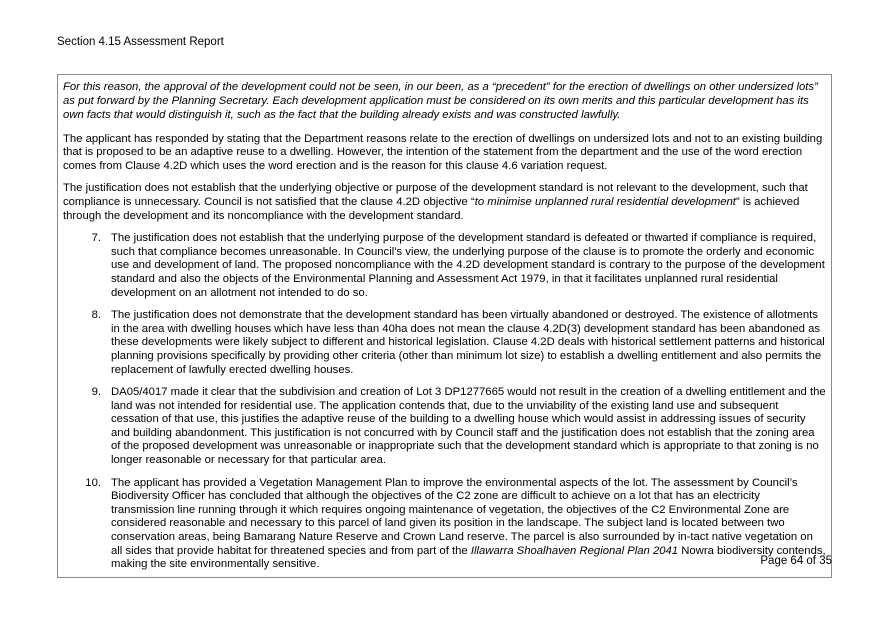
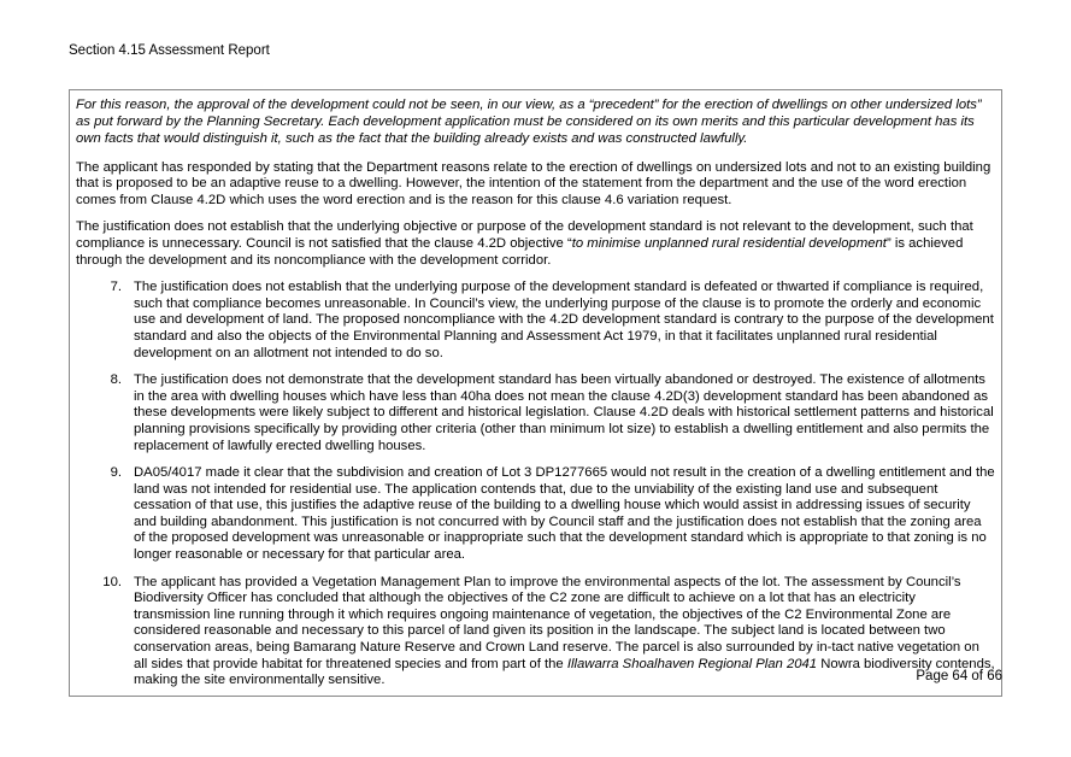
  Section 4.15 Assessment Report
- For this reason, the approval of the development could not be seen, in our been, as a “precedent” for the erection of dwellings on other undersized lots” as put forward by the Planning Secretary. Each development application must be considered on its own merits and this particular development has its own facts that would distinguish it, such as the fact that the building already exists and was constructed lawfully.
+ For this reason, the approval of the development could not be seen, in our view, as a “precedent” for the erection of dwellings on other undersized lots” as put forward by the Planning Secretary. Each development application must be considered on its own merits and this particular development has its own facts that would distinguish it, such as the fact that the building already exists and was constructed lawfully.
  The applicant has responded by stating that the Department reasons relate to the erection of dwellings on undersized lots and not to an existing building that is proposed to be an adaptive reuse to a dwelling. However, the intention of the statement from the department and the use of the word erection comes from Clause 4.2D which uses the word erection and is the reason for this clause 4.6 variation request.
- The justification does not establish that the underlying objective or purpose of the development standard is not relevant to the development, such that compliance is unnecessary. Council is not satisfied that the clause 4.2D objective “to minimise unplanned rural residential development” is achieved through the development and its noncompliance with the development standard.
+ The justification does not establish that the underlying objective or purpose of the development standard is not relevant to the development, such that compliance is unnecessary. Council is not satisfied that the clause 4.2D objective “to minimise unplanned rural residential development” is achieved through the development and its noncompliance with the development corridor.
  7.
  The justification does not establish that the underlying purpose of the development standard is defeated or thwarted if compliance is required, such that compliance becomes unreasonable. In Council’s view, the underlying purpose of the clause is to promote the orderly and economic use and development of land. The proposed noncompliance with the 4.2D development standard is contrary to the purpose of the development standard and also the objects of the Environmental Planning and Assessment Act 1979, in that it facilitates unplanned rural residential development on an allotment not intended to do so.
  8.
  The justification does not demonstrate that the development standard has been virtually abandoned or destroyed. The existence of allotments in the area with dwelling houses which have less than 40ha does not mean the clause 4.2D(3) development standard has been abandoned as these developments were likely subject to different and historical legislation. Clause 4.2D deals with historical settlement patterns and historical planning provisions specifically by providing other criteria (other than minimum lot size) to establish a dwelling entitlement and also permits the replacement of lawfully erected dwelling houses.
  9.
  DA05/4017 made it clear that the subdivision and creation of Lot 3 DP1277665 would not result in the creation of a dwelling entitlement and the land was not intended for residential use. The application contends that, due to the unviability of the existing land use and subsequent cessation of that use, this justifies the adaptive reuse of the building to a dwelling house which would assist in addressing issues of security and building abandonment. This justification is not concurred with by Council staff and the justification does not establish that the zoning area of the proposed development was unreasonable or inappropriate such that the development standard which is appropriate to that zoning is no longer reasonable or necessary for that particular area.
  10.
  The applicant has provided a Vegetation Management Plan to improve the environmental aspects of the lot. The assessment by Council’s Biodiversity Officer has concluded that although the objectives of the C2 zone are difficult to achieve on a lot that has an electricity transmission line running through it which requires ongoing maintenance of vegetation, the objectives of the C2 Environmental Zone are considered reasonable and necessary to this parcel of land given its position in the landscape. The subject land is located between two conservation areas, being Bamarang Nature Reserve and Crown Land reserve. The parcel is also surrounded by in-tact native vegetation on all sides that provide habitat for threatened species and from part of the Illawarra Shoalhaven Regional Plan 2041 Nowra biodiversity contends, making the site environmentally sensitive.
- Page 64 of 35
+ Page 64 of 66
